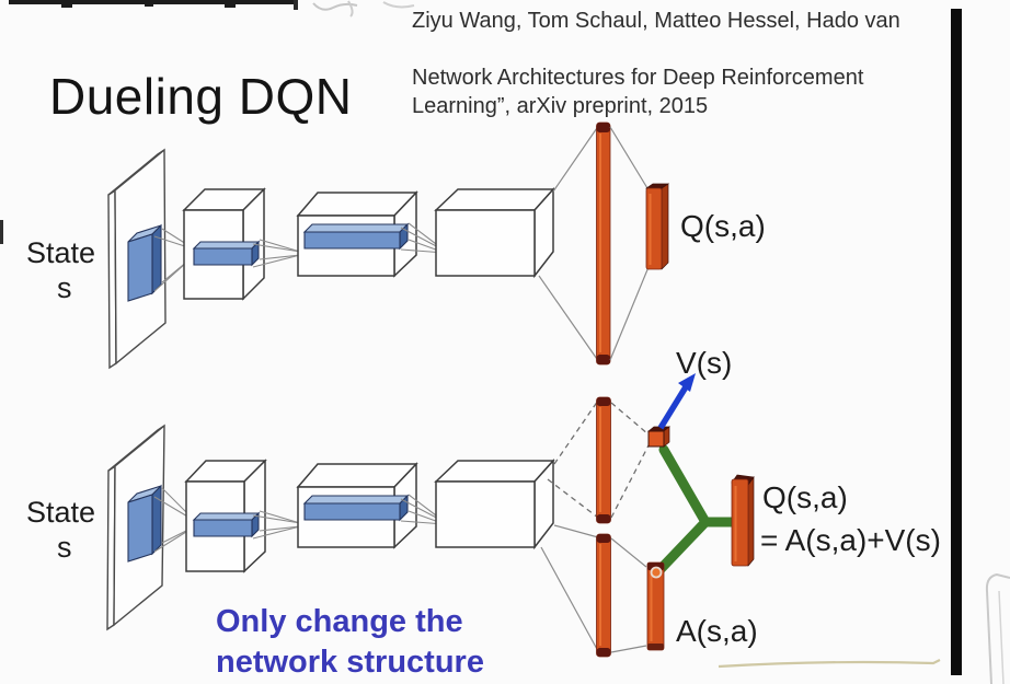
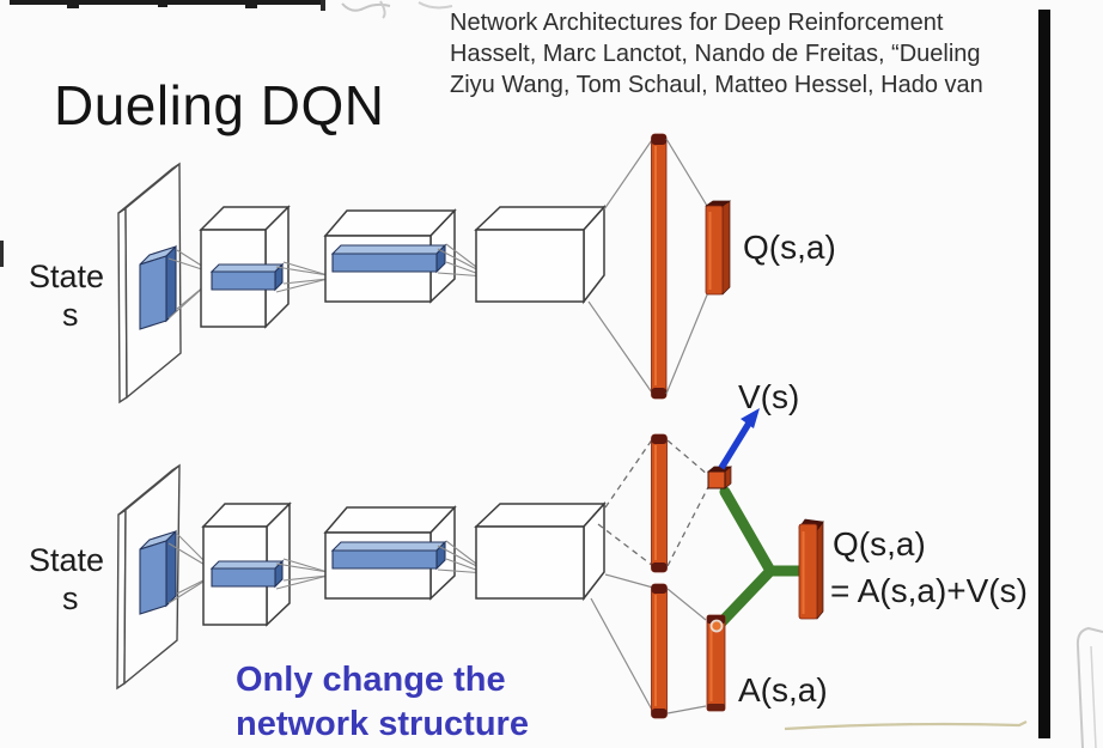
  Dueling DQN
- Ziyu Wang, Tom Schaul, Matteo Hessel, Hado van
+ Network Architectures for Deep Reinforcement
+ Hasselt, Marc Lanctot, Nando de Freitas, “Dueling
- Network Architectures for Deep Reinforcement
+ Ziyu Wang, Tom Schaul, Matteo Hessel, Hado van
- Learning”, arXiv preprint, 2015
  State
  s
  Q(s,a)
  State
  s
  V(s)
  A(s,a)
  Q(s,a)
  = A(s,a)+V(s)
  Only change the
  network structure
